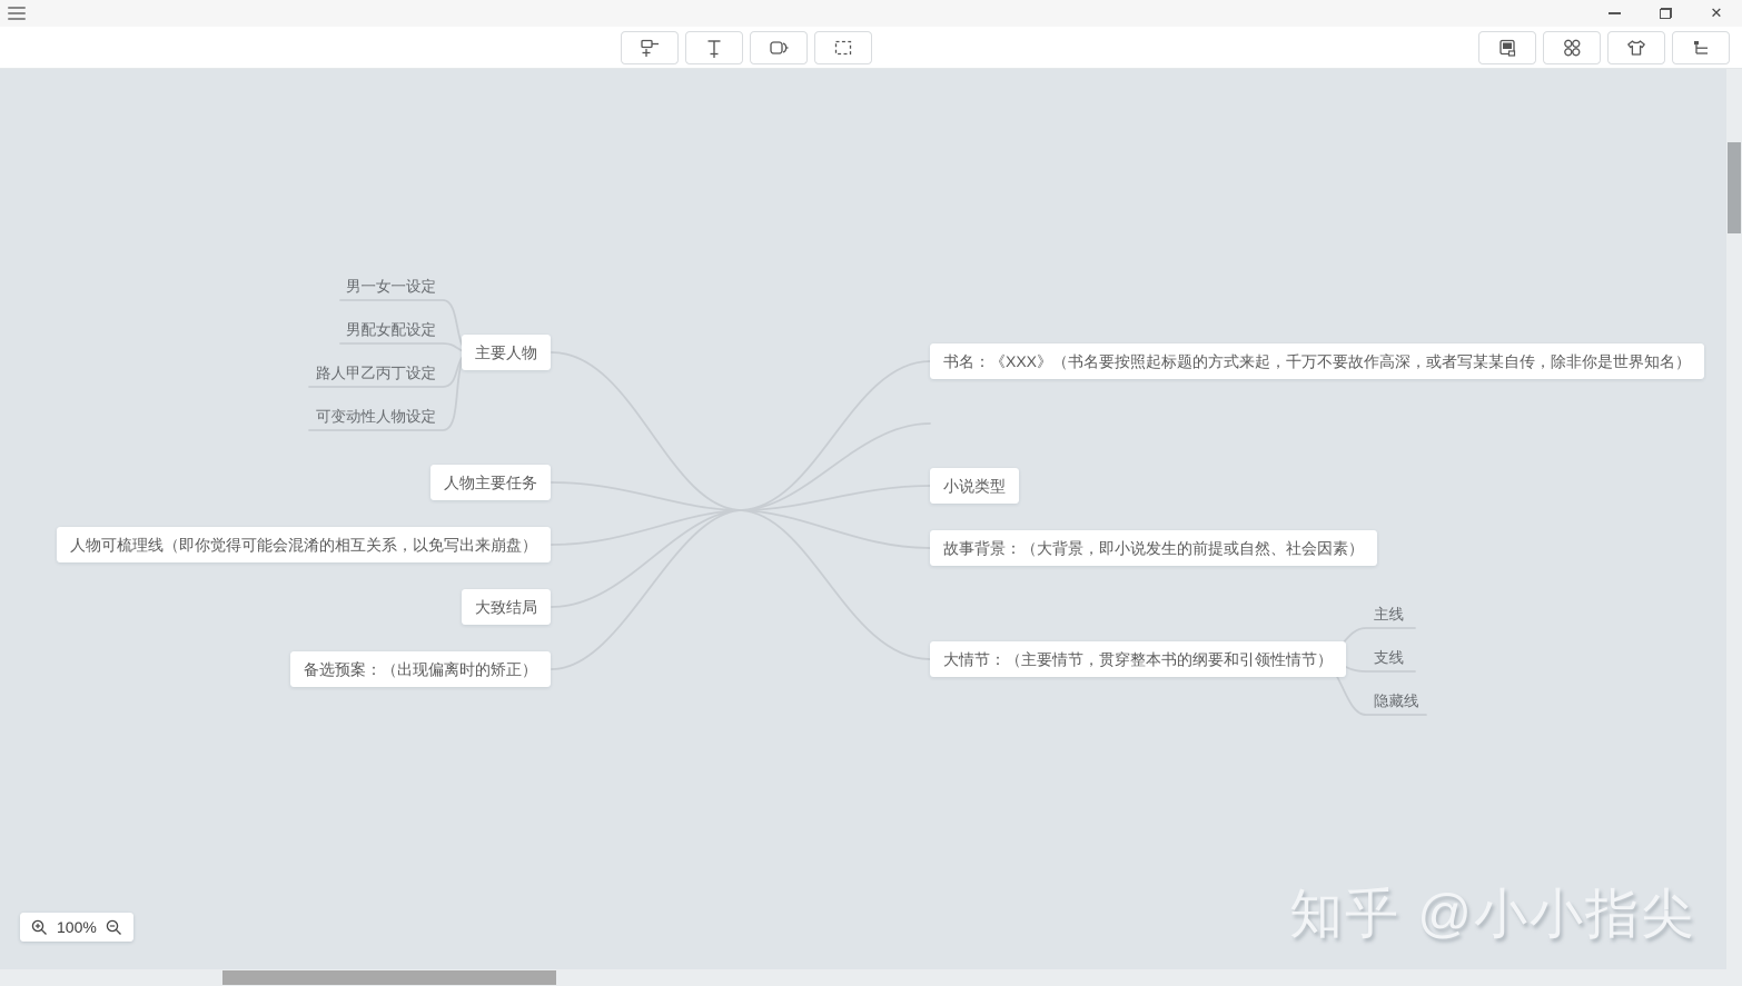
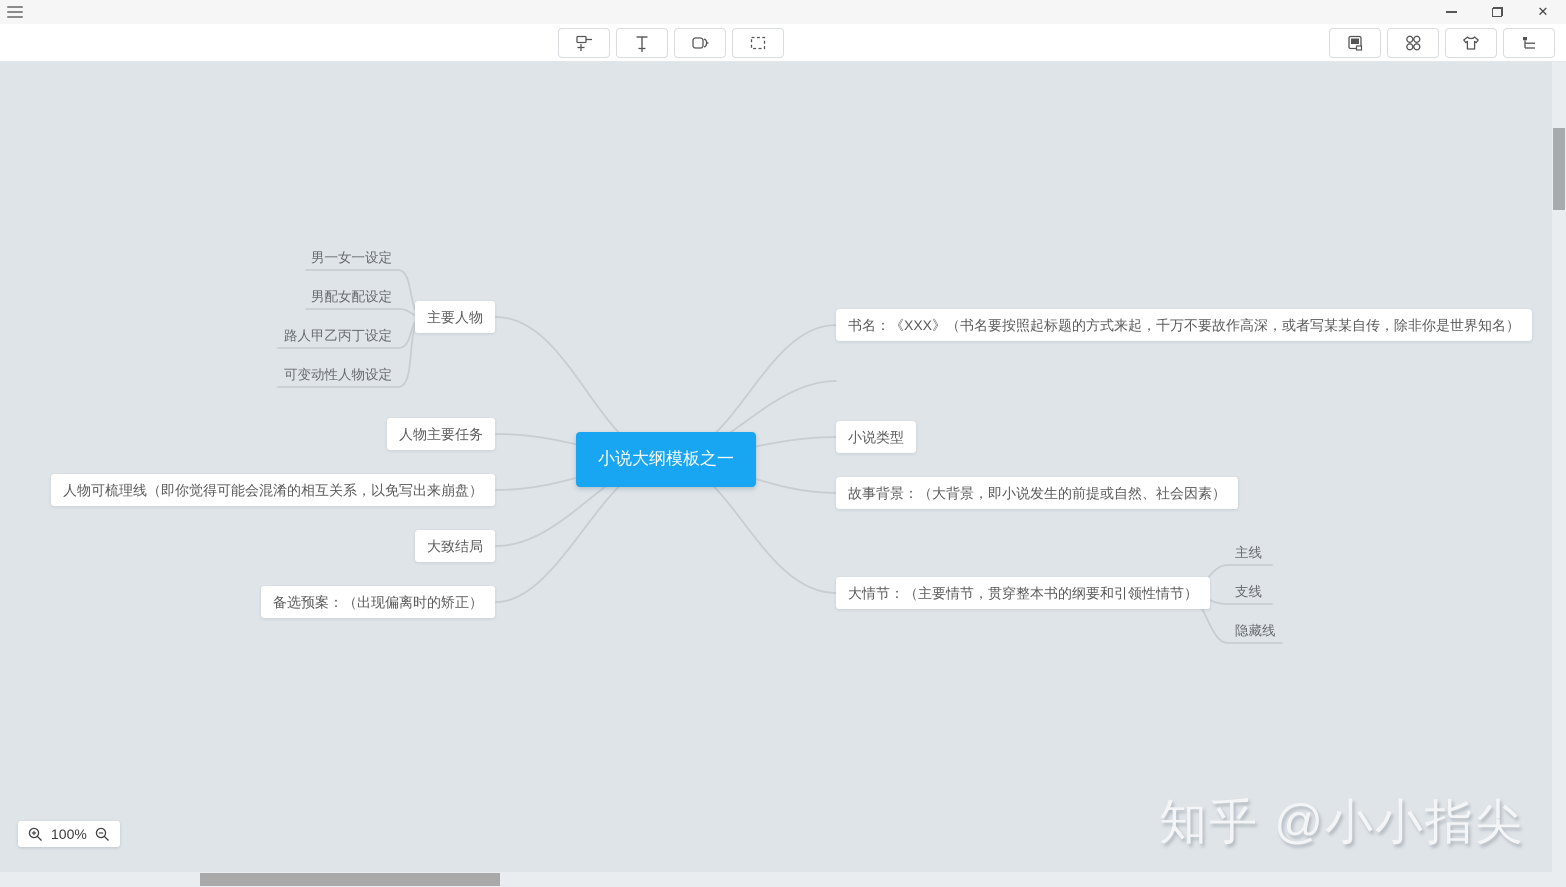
  ✕
+ 小说大纲模板之一
  主要人物
  人物主要任务
  人物可梳理线（即你觉得可能会混淆的相互关系，以免写出来崩盘）
  大致结局
  备选预案：（出现偏离时的矫正）
  男一女一设定
  男配女配设定
  路人甲乙丙丁设定
  可变动性人物设定
  书名：《XXX》（书名要按照起标题的方式来起，千万不要故作高深，或者写某某自传，除非你是世界知名）
  小说类型
  故事背景：（大背景，即小说发生的前提或自然、社会因素）
  大情节：（主要情节，贯穿整本书的纲要和引领性情节）
  主线
  支线
  隐藏线
  100%
  知乎 @小小指尖
